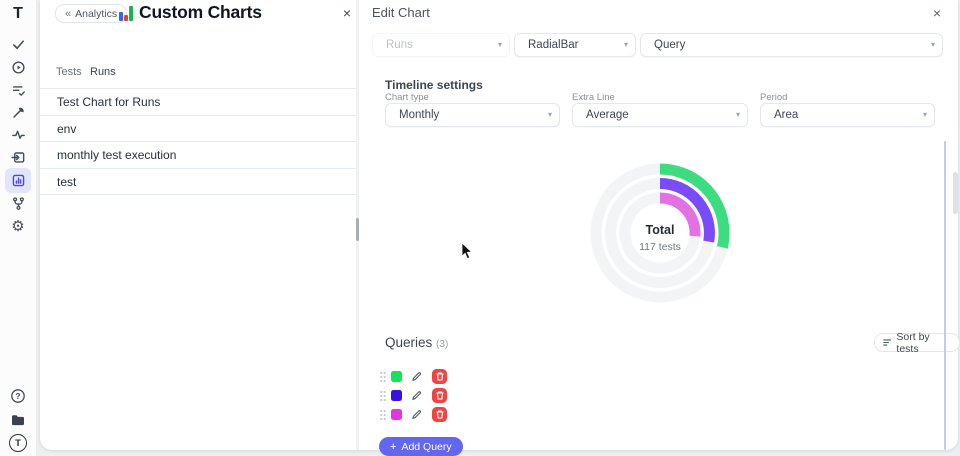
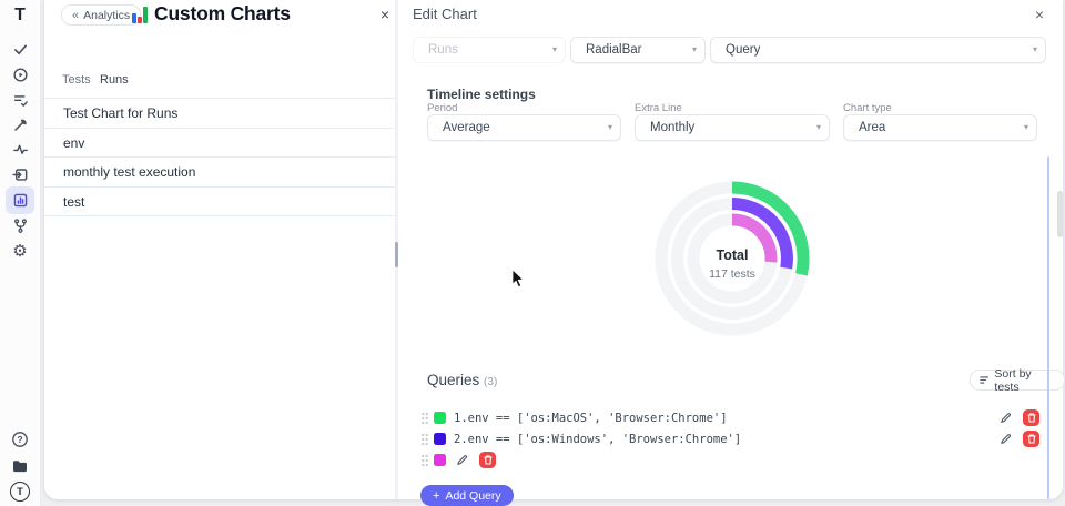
  T
  ⚙
  ?
  T
  «
  Analytics
  Custom Charts
  ×
  Tests
  Runs
  Test Chart for Runs
  env
  monthly test execution
  test
  Edit Chart
  ×
  Runs
  ▾
  RadialBar
  ▾
  Query
  ▾
  Timeline settings
- Chart type
+ Period
- Monthly
+ Average
  ▾
  Extra Line
- Average
+ Monthly
  ▾
- Period
+ Chart type
  Area
  ▾
  Total
  117 tests
  Queries (3)
  Sort by tests
+ 1.env == ['os:MacOS', 'Browser:Chrome']
+ 2.env == ['os:Windows', 'Browser:Chrome']
  +
  Add Query
